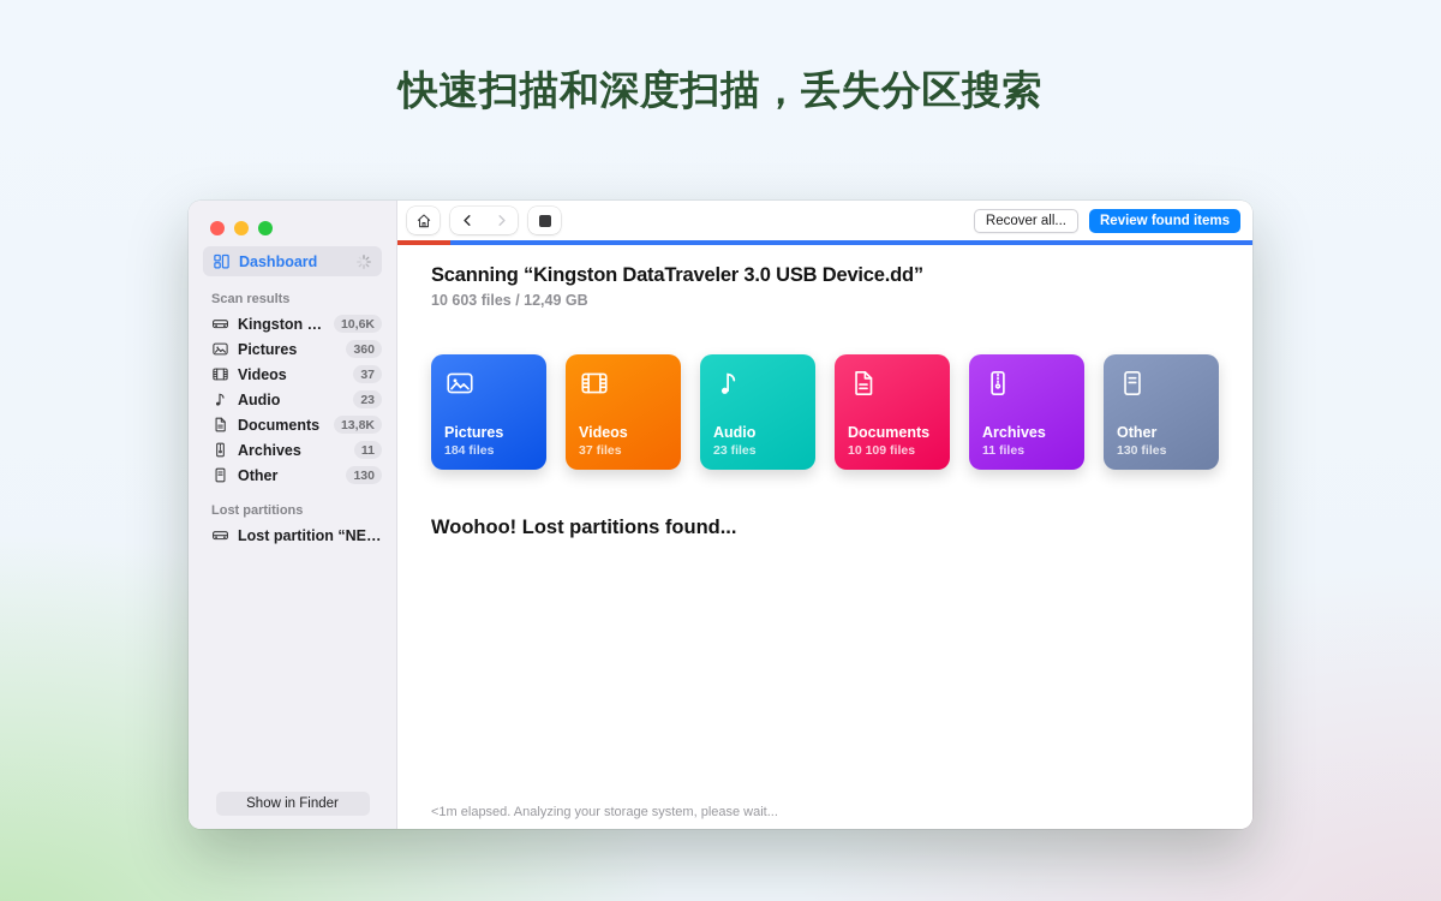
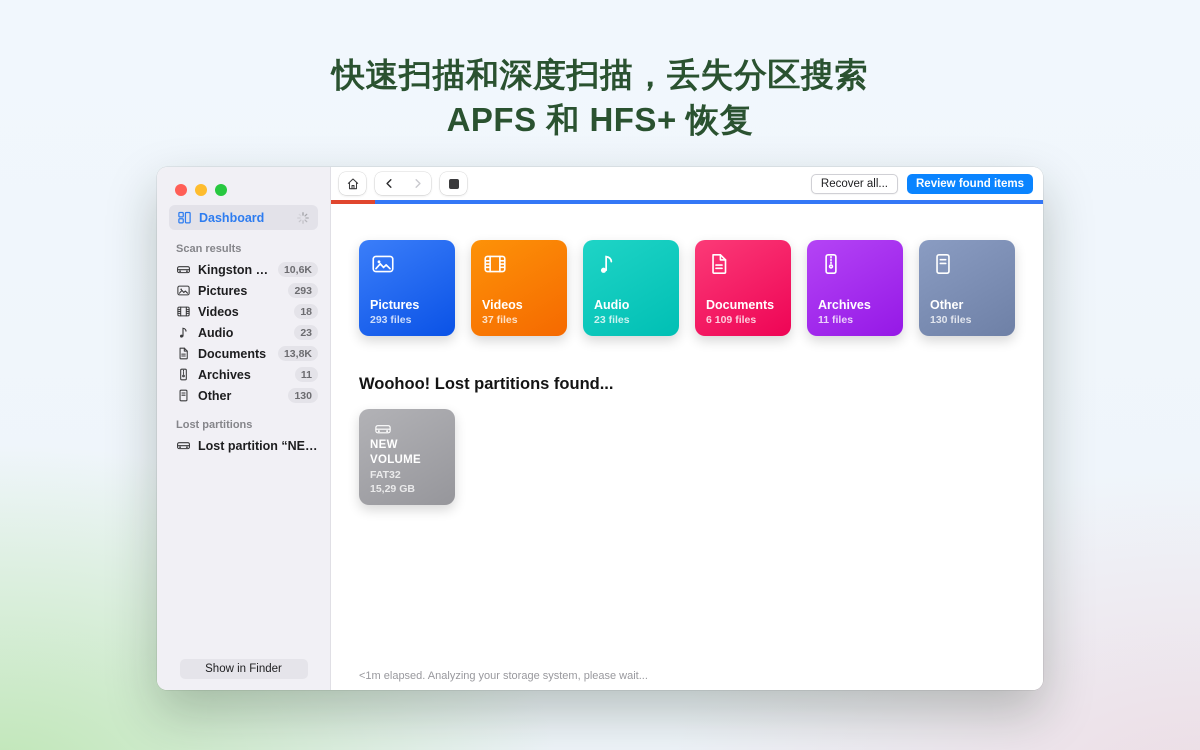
  快速扫描和深度扫描，丢失分区搜索
+ APFS 和 HFS+ 恢复
  Dashboard
  Scan results
  10,6K
  Pictures
- 360
+ 293
  Videos
- 37
+ 18
  Audio
  23
  Documents
  13,8K
  Archives
  11
  Other
  130
  Lost partitions
  Lost partition “NEW
  Show in Finder
  Recover all...
  Review found items
- Scanning “Kingston DataTraveler 3.0 USB Device.dd”
- 10 603 files / 12,49 GB
  Pictures
- 184 files
+ 293 files
  Videos
  37 files
  Audio
  23 files
  Documents
- 10 109 files
+ 6 109 files
  Archives
  11 files
  Other
  130 files
  Woohoo! Lost partitions found...
+ NEW VOLUME
+ FAT32
+ 15,29 GB
  <1m elapsed. Analyzing your storage system, please wait...
